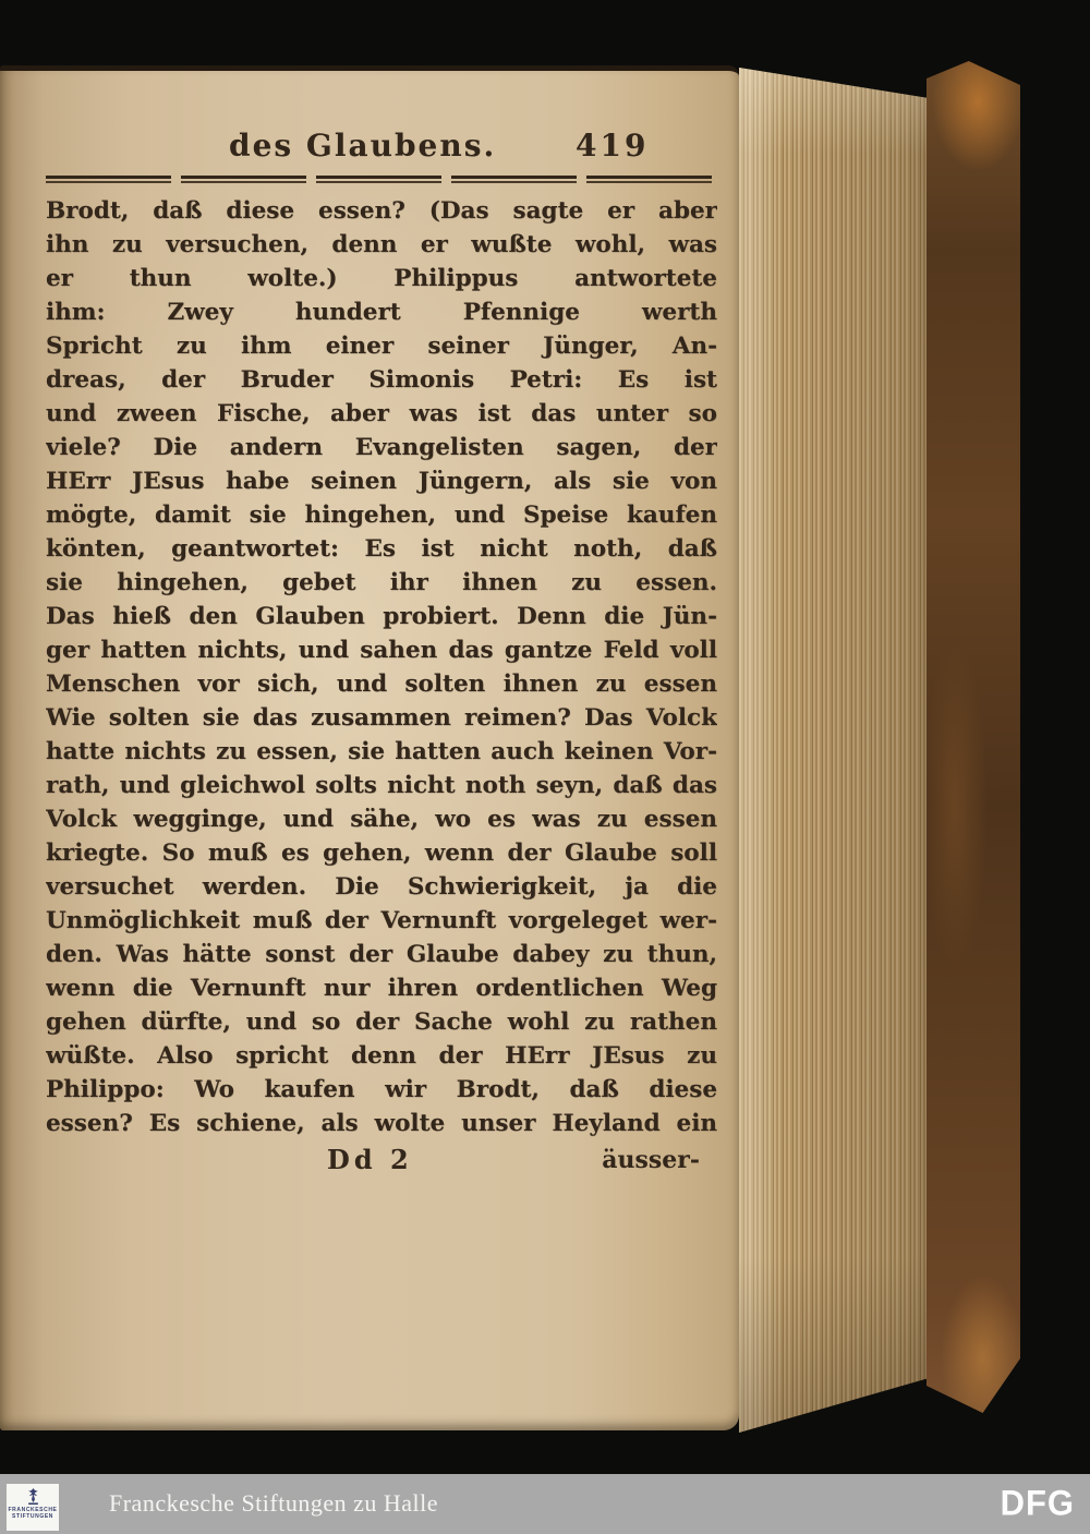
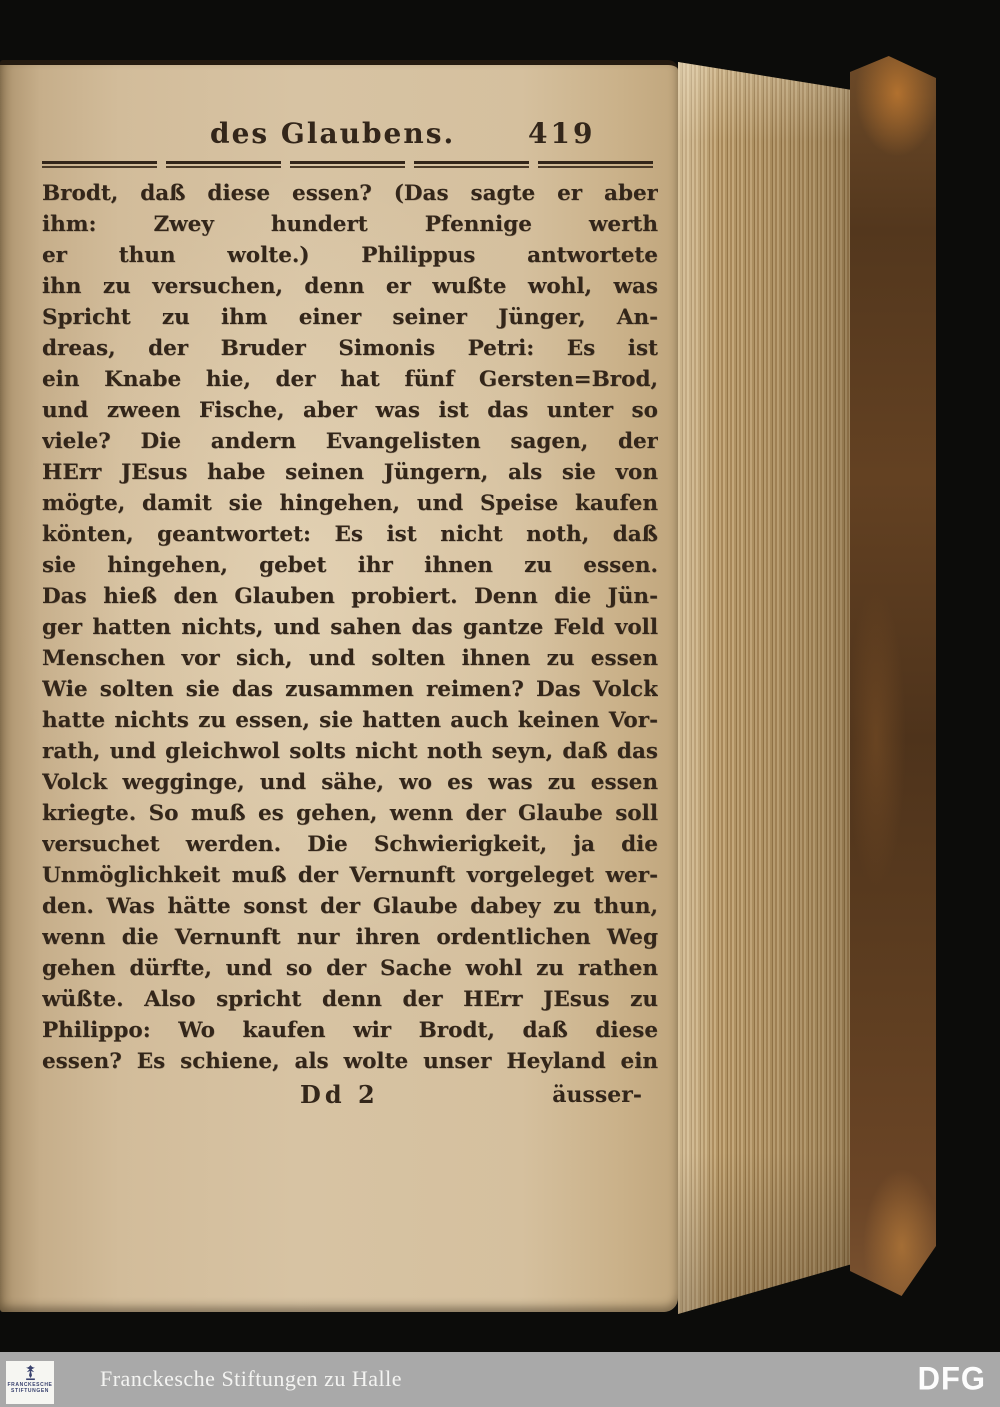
  des Glaubens.
  419
  Brodt, daß diese essen? (Das sagte er aber
- ihn zu versuchen, denn er wußte wohl, was
+ ihm: Zwey hundert Pfennige werth
  er thun wolte.) Philippus antwortete
- ihm: Zwey hundert Pfennige werth
+ ihn zu versuchen, denn er wußte wohl, was
  Spricht zu ihm einer seiner Jünger, An-
  dreas, der Bruder Simonis Petri: Es ist
+ ein Knabe hie, der hat fünf Gersten=Brod,
  und zween Fische, aber was ist das unter so
  viele? Die andern Evangelisten sagen, der
  HErr JEsus habe seinen Jüngern, als sie von
  mögte, damit sie hingehen, und Speise kaufen
  könten, geantwortet: Es ist nicht noth, daß
  sie hingehen, gebet ihr ihnen zu essen.
  Das hieß den Glauben probiert. Denn die Jün-
  ger hatten nichts, und sahen das gantze Feld voll
  Menschen vor sich, und solten ihnen zu essen
  Wie solten sie das zusammen reimen? Das Volck
  hatte nichts zu essen, sie hatten auch keinen Vor-
  rath, und gleichwol solts nicht noth seyn, daß das
  Volck wegginge, und sähe, wo es was zu essen
  kriegte. So muß es gehen, wenn der Glaube soll
  versuchet werden. Die Schwierigkeit, ja die
  Unmöglichkeit muß der Vernunft vorgeleget wer-
  den. Was hätte sonst der Glaube dabey zu thun,
  wenn die Vernunft nur ihren ordentlichen Weg
  gehen dürfte, und so der Sache wohl zu rathen
  wüßte. Also spricht denn der HErr JEsus zu
  Philippo: Wo kaufen wir Brodt, daß diese
  essen? Es schiene, als wolte unser Heyland ein
  Dd 2
  äusser-
  Franckesche Stiftungen zu Halle
  DFG
